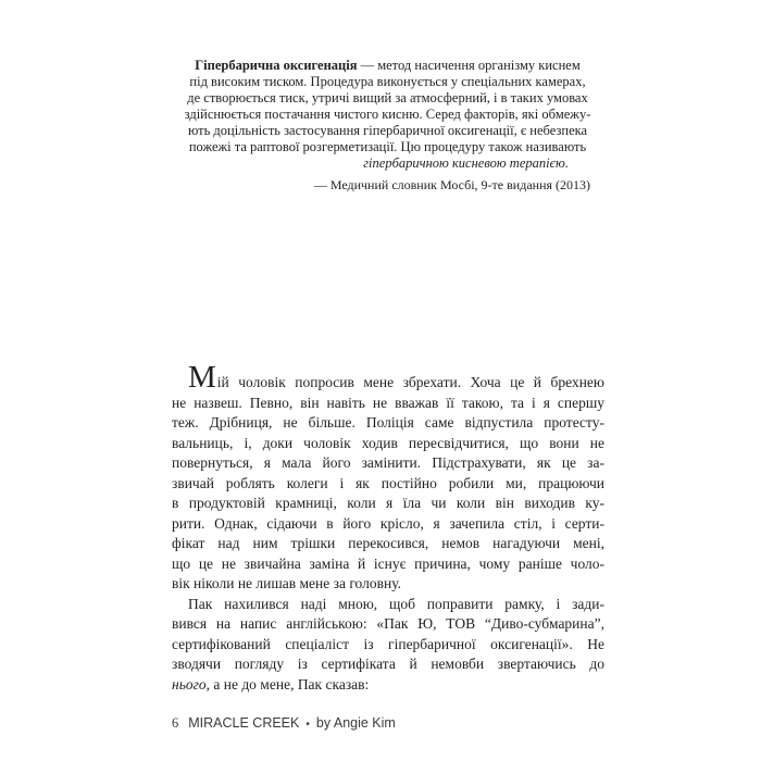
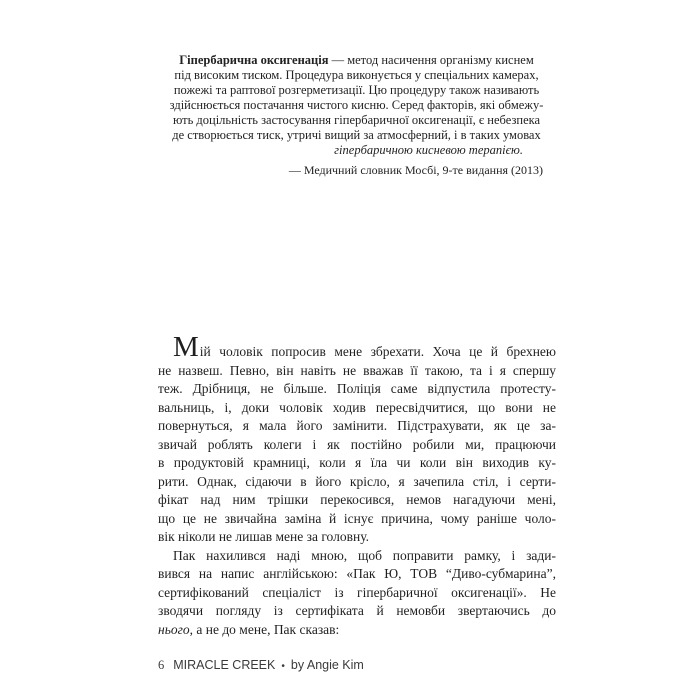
  Гіпербарична оксигенація — метод насичення організму киснем
  під високим тиском. Процедура виконується у спеціальних камерах,
- де створюється тиск, утричі вищий за атмосферний, і в таких умовах
+ пожежі та раптової розгерметизації. Цю процедуру також називають
  здійснюється постачання чистого кисню. Серед факторів, які обмежу-
  ють доцільність застосування гіпербаричної оксигенації, є небезпека
- пожежі та раптової розгерметизації. Цю процедуру також називають
+ де створюється тиск, утричі вищий за атмосферний, і в таких умовах
  гіпербаричною кисневою терапією.
  — Медичний словник Мосбі, 9-те видання (2013)
  Мій чоловік попросив мене збрехати. Хоча це й брехнею
  не назвеш. Певно, він навіть не вважав її такою, та і я спершу
  теж. Дрібниця, не більше. Поліція саме відпустила протесту-
  вальниць, і, доки чоловік ходив пересвідчитися, що вони не
  повернуться, я мала його замінити. Підстрахувати, як це за-
  звичай роблять колеги і як постійно робили ми, працюючи
  в продуктовій крамниці, коли я їла чи коли він виходив ку-
  рити. Однак, сідаючи в його крісло, я зачепила стіл, і серти-
  фікат над ним трішки перекосився, немов нагадуючи мені,
  що це не звичайна заміна й існує причина, чому раніше чоло-
  вік ніколи не лишав мене за головну.
  Пак нахилився наді мною, щоб поправити рамку, і зади-
  вився на напис англійською: «Пак Ю, ТОВ “Диво-субмарина”,
  сертифікований спеціаліст із гіпербаричної оксигенації». Не
  зводячи погляду із сертифіката й немовби звертаючись до
  нього, а не до мене, Пак сказав:
  6
  MIRACLE CREEK
  •
  by Angie Kim
